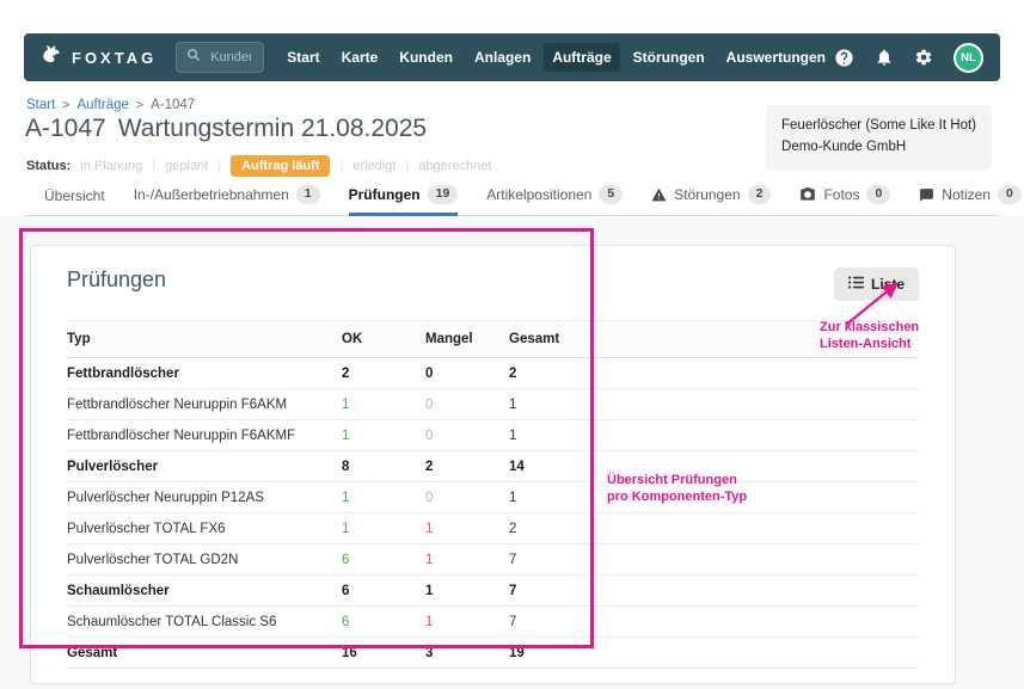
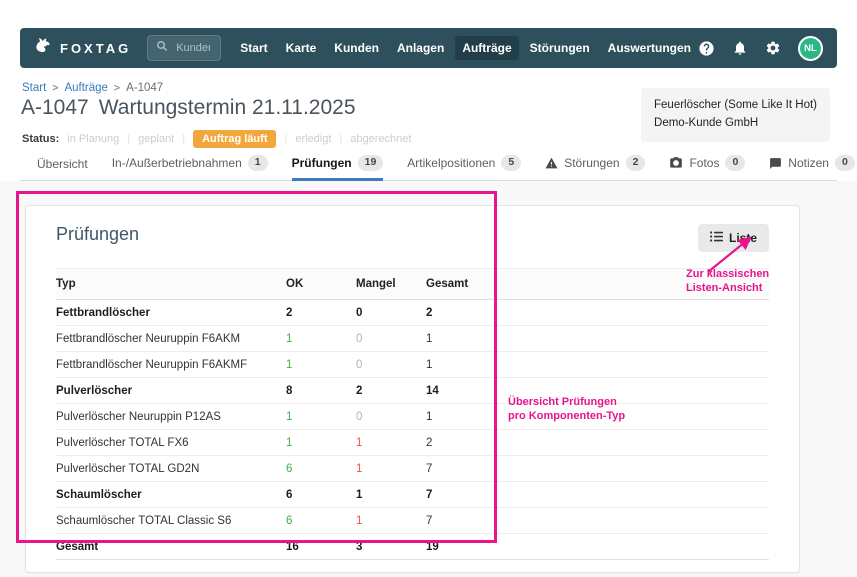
  FOXTAG
  Start
  Karte
  Kunden
  Anlagen
  Aufträge
  Störungen
  Auswertungen
  NL
  Start > Aufträge > A-1047
- A-1047 Wartungstermin 21.08.2025
+ A-1047 Wartungstermin 21.11.2025
  Status:
  in Planung
  geplant
  Auftrag läuft
  erledigt
  abgerechnet
  Feuerlöscher (Some Like It Hot)
  Demo-Kunde GmbH
  Übersicht
  In-/Außerbetriebnahmen
  1
  Prüfungen
  19
  Artikelpositionen
  5
  Störungen
  2
  Fotos
  0
  Notizen
  0
  Prüfungen
  Lise
  Typ	OK	Mangel	Gesamt
  Fettbrandlöscher	2	0	2
  Fettbrandlöscher Neuruppin F6AKM	1	0	1
  Fettbrandlöscher Neuruppin F6AKMF	1	0	1
  Pulverlöscher	8	2	14
  Pulverlöscher Neuruppin P12AS	1	0	1
  Pulverlöscher TOTAL FX6	1	1	2
  Pulverlöscher TOTAL GD2N	6	1	7
  Schaumlöscher	6	1	7
  Schaumlöscher TOTAL Classic S6	6	1	7
  Gesamt	16	3	19
  Zur klassischen
  Listen-Ansicht
  Übersicht Prüfungen
  pro Komponenten-Typ
